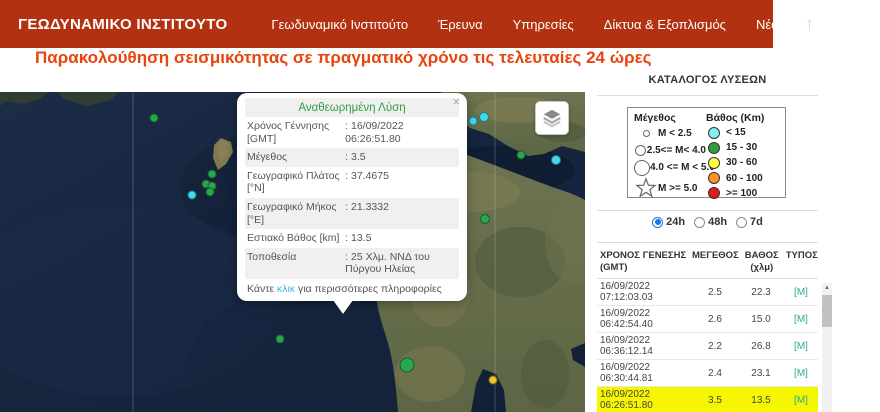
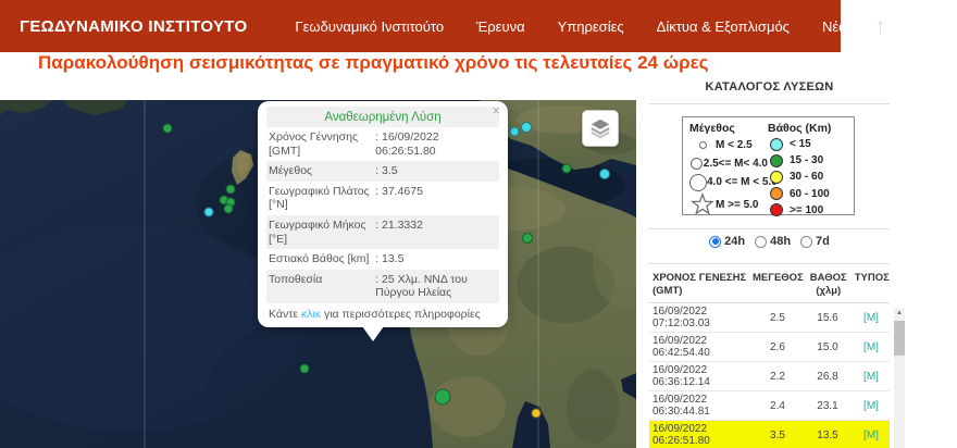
  ΓΕΩΔΥΝΑΜΙΚΟ ΙΝΣΤΙΤΟΥΤΟ
  Γεωδυναμικό Ινστιτούτο
  Έρευνα
  Υπηρεσίες
  Δίκτυα & Εξοπλισμός
  Νέα
  ↑
  Παρακολούθηση σεισμικότητας σε πραγματικό χρόνο τις τελευταίες 24 ώρες
  ×
  Αναθεωρημένη Λύση
  Χρόνος Γέννησης [GMT]
  : 16/09/2022 06:26:51.80
  Μέγεθος
  : 3.5
  Γεωγραφικό Πλάτος [°N]
  : 37.4675
  Γεωγραφικό Μήκος [°E]
  : 21.3332
  Εστιακό Βάθος [km]
  : 13.5
  Τοποθεσία
  : 25 Χλμ. ΝΝΔ του Πύργου Ηλείας
  Κάντε κλικ για περισσότερες πληροφορίες
  ΚΑΤΑΛΟΓΟΣ ΛΥΣΕΩΝ
  Μέγεθος
  M < 2.5
  2.5<= M< 4.0
  4.0 <= M < 5.
  M >= 5.0
  Βάθος (Km)
  < 15
  15 - 30
  30 - 60
  60 - 100
  >= 100
  24h
  48h
  7d
  ΧΡΟΝΟΣ ΓΕΝΕΣΗΣ (GMT)
  ΜΕΓΕΘΟΣ
  ΒΑΘΟΣ (χλμ)
  ΤΥΠΟΣ
  16/09/2022 07:12:03.03
  2.5
- 22.3
+ 15.6
  [M]
  16/09/2022 06:42:54.40
  2.6
  15.0
  [M]
  16/09/2022 06:36:12.14
  2.2
  26.8
  [M]
  16/09/2022 06:30:44.81
  2.4
  23.1
  [M]
  16/09/2022 06:26:51.80
  3.5
  13.5
  [M]
